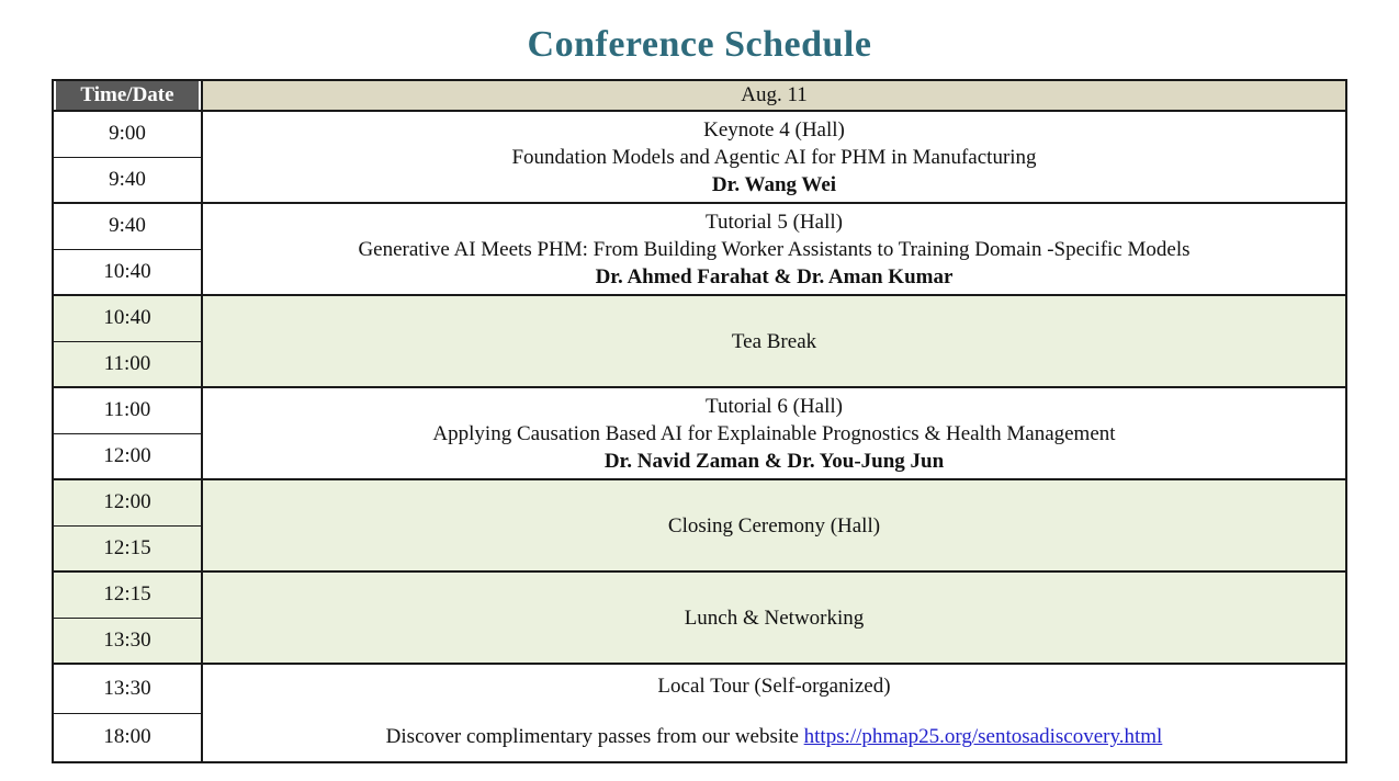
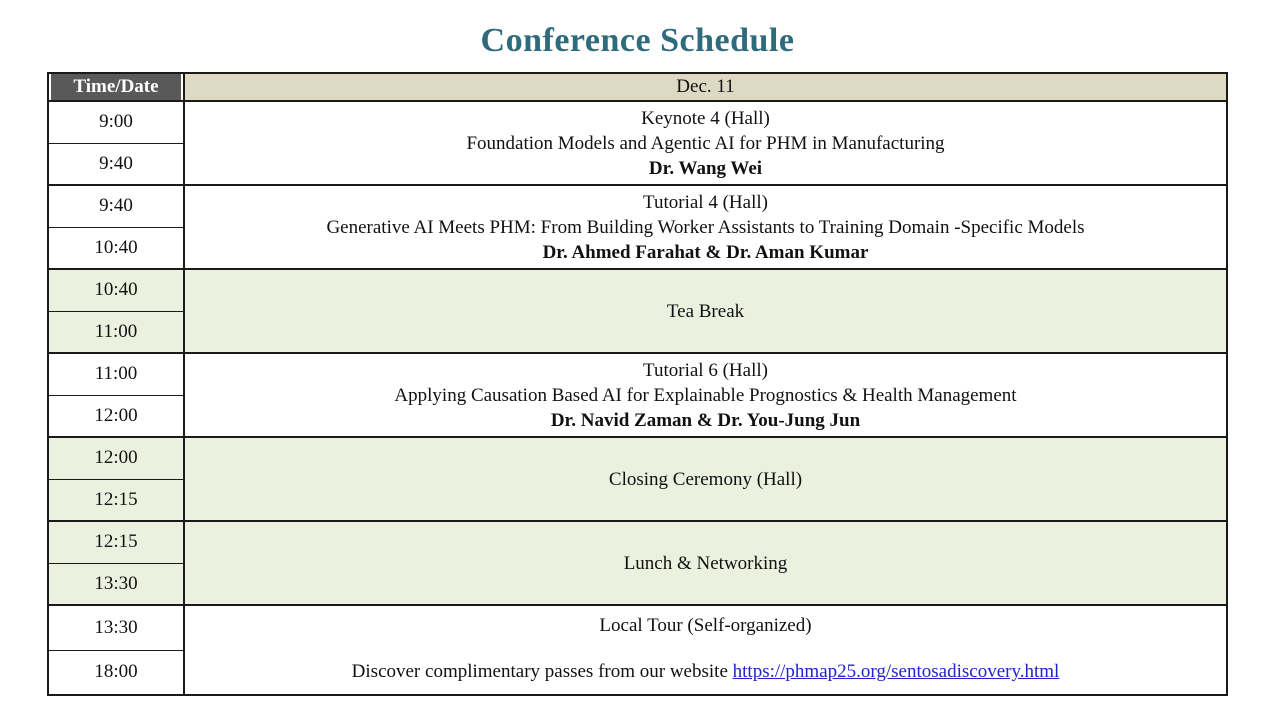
  Conference Schedule
- Time/Date	Aug. 11
+ Time/Date	Dec. 11
  9:00	Keynote 4 (Hall) Foundation Models and Agentic AI for PHM in Manufacturing Dr. Wang Wei
  9:40
- 9:40	Tutorial 5 (Hall) Generative AI Meets PHM: From Building Worker Assistants to Training Domain -Specific Models Dr. Ahmed Farahat & Dr. Aman Kumar
+ 9:40	Tutorial 4 (Hall) Generative AI Meets PHM: From Building Worker Assistants to Training Domain -Specific Models Dr. Ahmed Farahat & Dr. Aman Kumar
  10:40
  10:40	Tea Break
  11:00
  11:00	Tutorial 6 (Hall) Applying Causation Based AI for Explainable Prognostics & Health Management Dr. Navid Zaman & Dr. You-Jung Jun
  12:00
  12:00	Closing Ceremony (Hall)
  12:15
  12:15	Lunch & Networking
  13:30
  13:30	Local Tour (Self-organized) Discover complimentary passes from our website https://phmap25.org/sentosadiscovery.html
  18:00
